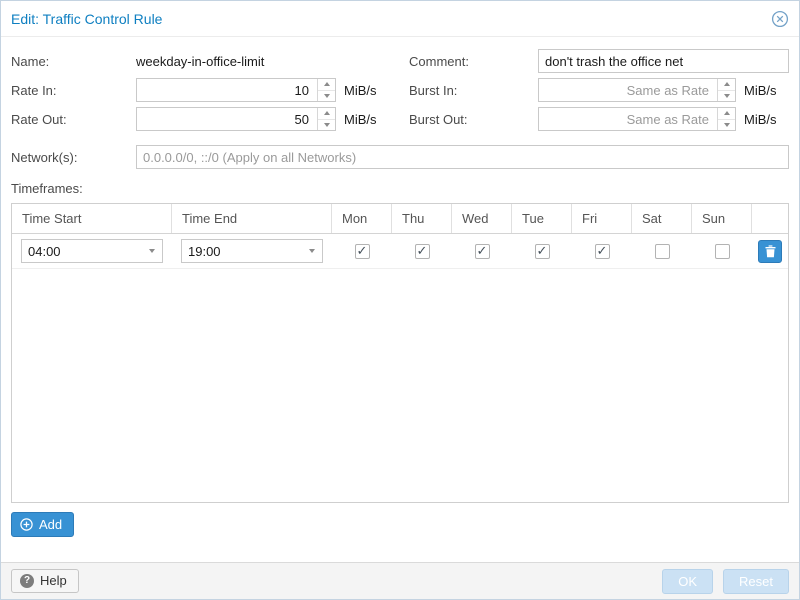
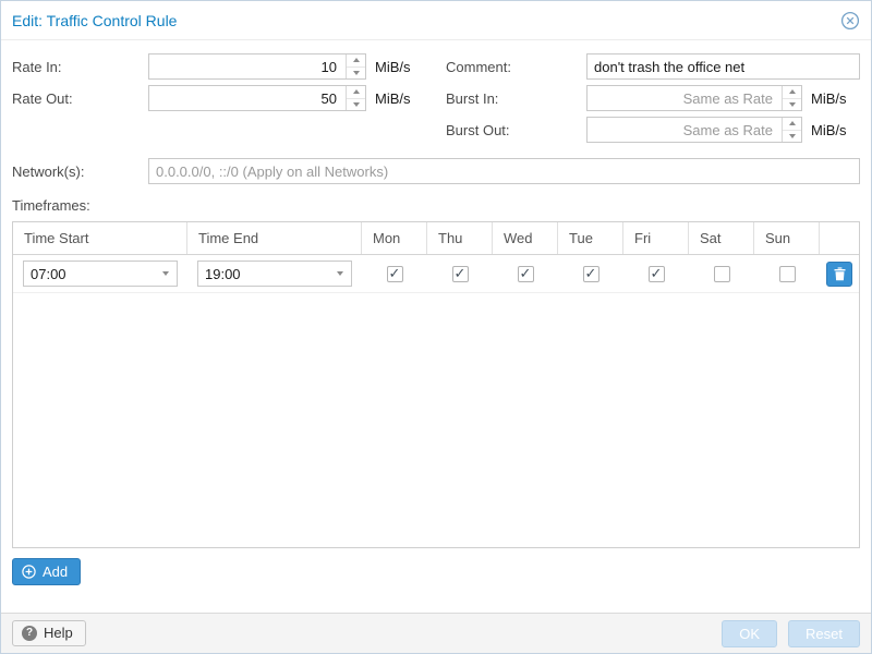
  Edit: Traffic Control Rule
- Name:
- weekday-in-office-limit
  Rate In:
  10
  MiB/s
  Rate Out:
  50
  MiB/s
  Comment:
  don't trash the office net
  Burst In:
  Same as Rate
  MiB/s
  Burst Out:
  Same as Rate
  MiB/s
  Network(s):
  0.0.0.0/0, ::/0 (Apply on all Networks)
  Timeframes:
  Time Start
  Time End
  Mon
  Thu
  Wed
  Tue
  Fri
  Sat
  Sun
- 04:00
+ 07:00
  19:00
  Add
  ?
  Help
  OK
  Reset
